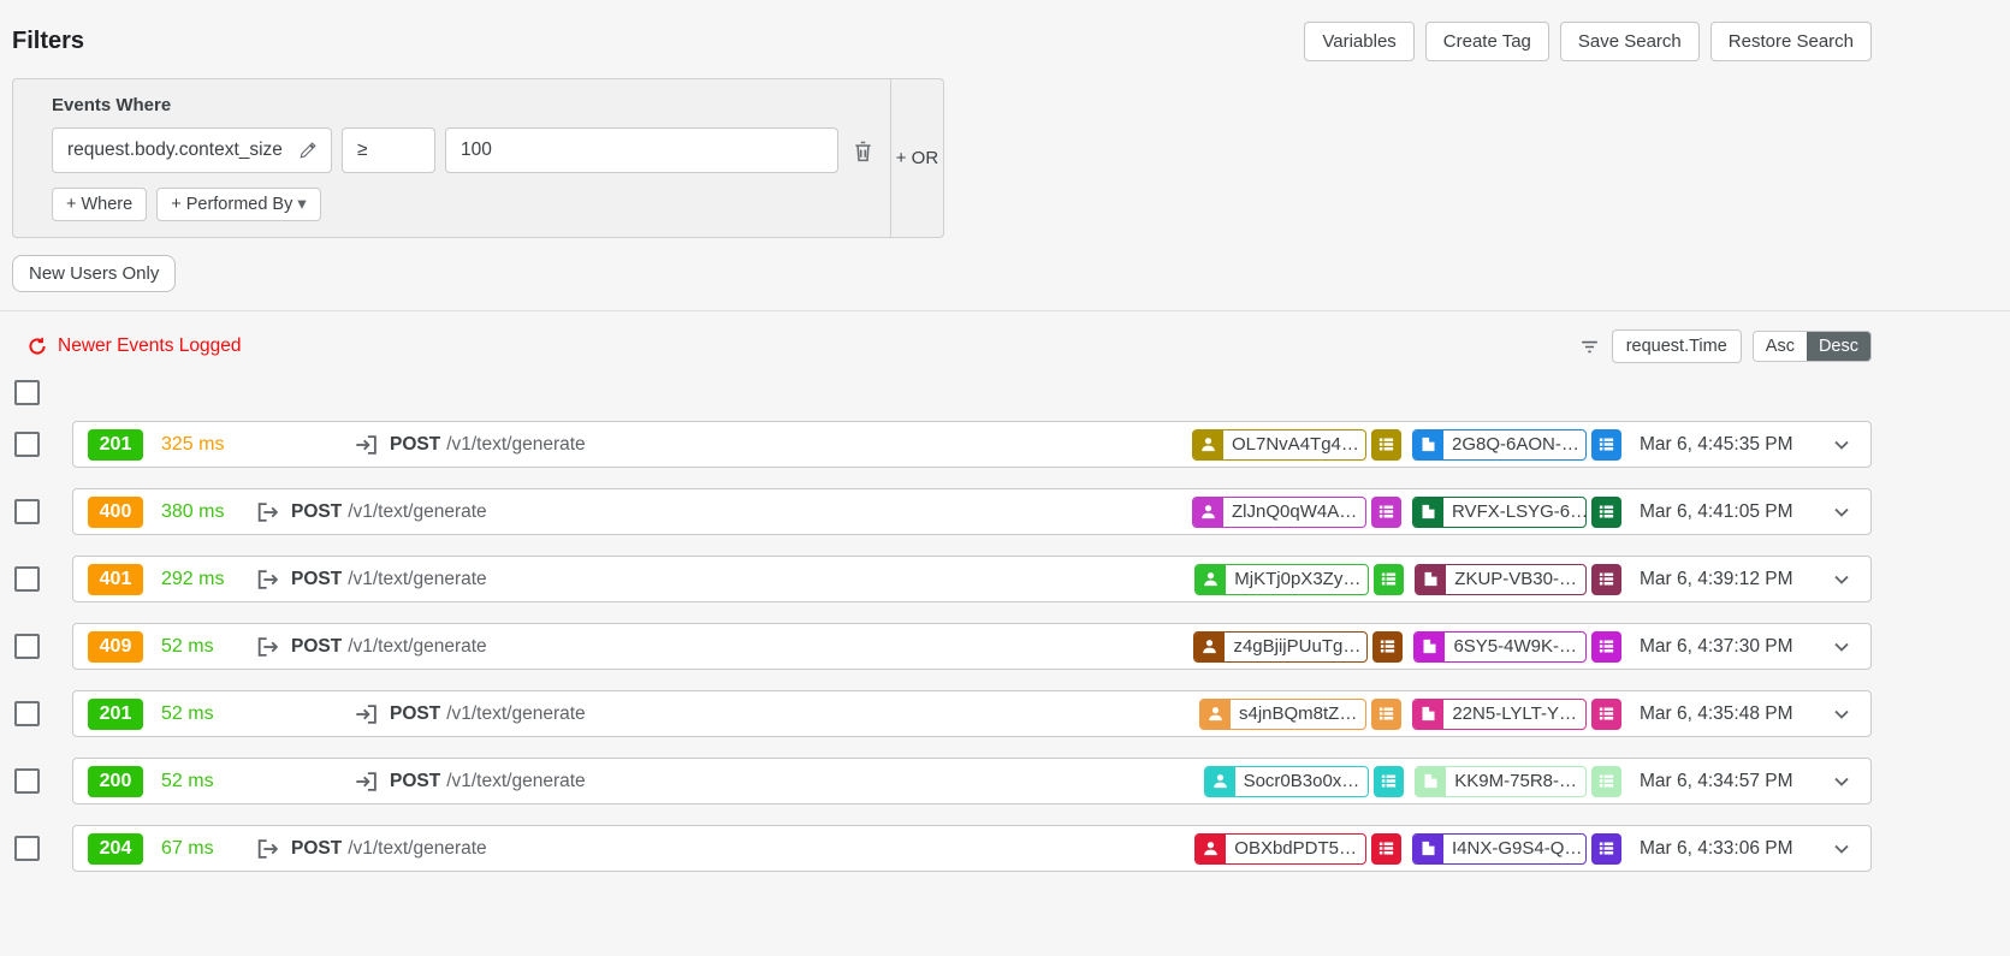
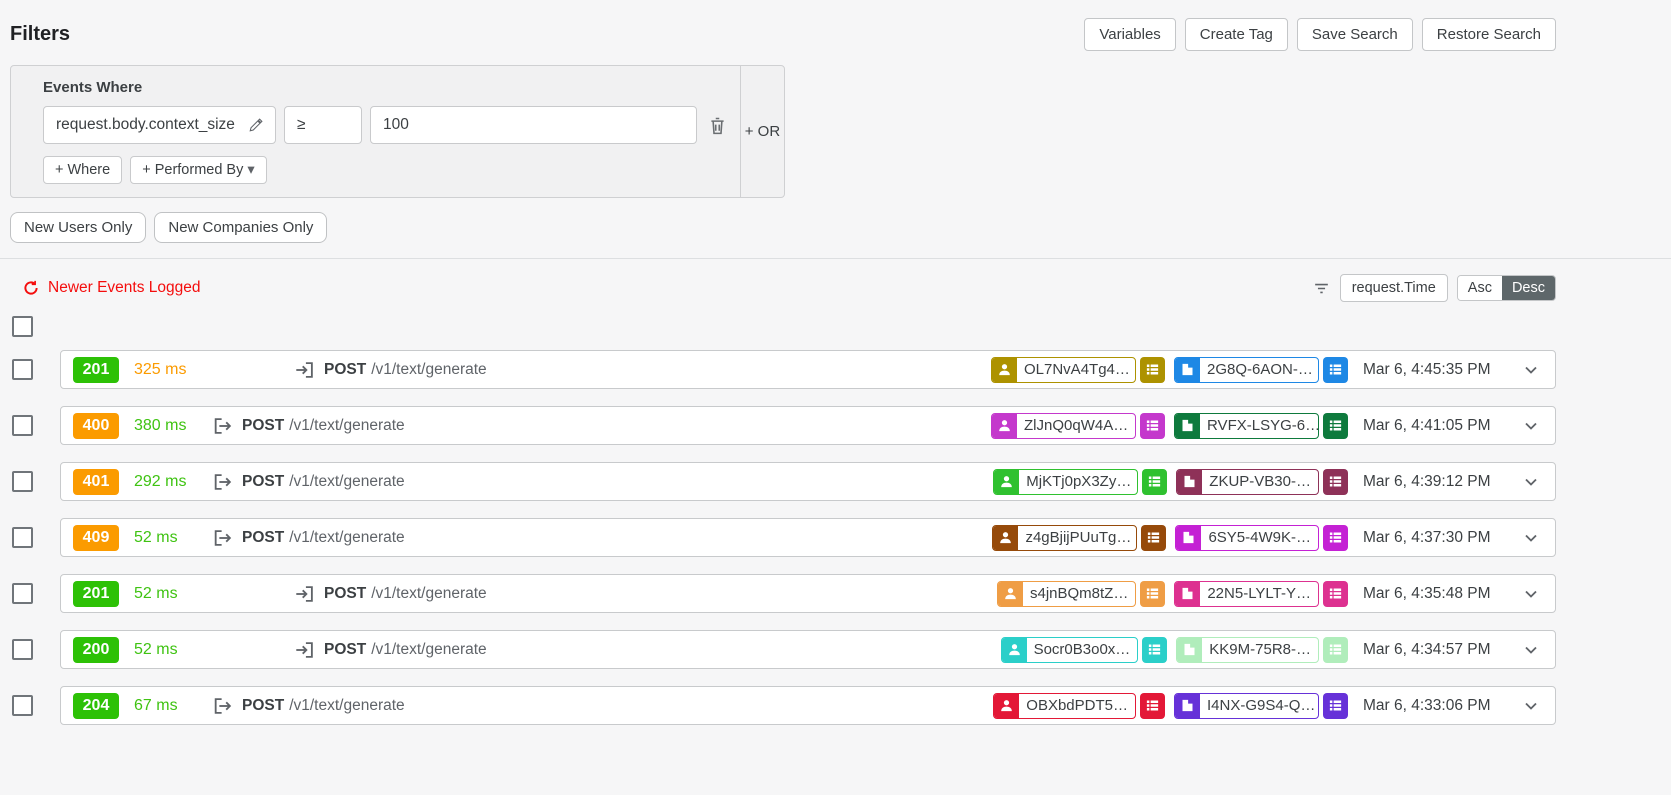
  Filters
  Variables
  Create Tag
  Save Search
  Restore Search
  Events Where
  request.body.context_size
  ≥
  100
  + Where
  + Performed By
  ▾
  + OR
  New Users Only
+ New Companies Only
  Newer Events Logged
  request.Time
  Asc
  Desc
  201
  325 ms
  POST
  /v1/text/generate
  OL7NvA4Tg4…
  2G8Q-6AON-…
  Mar 6, 4:45:35 PM
  400
  380 ms
  POST
  /v1/text/generate
  ZlJnQ0qW4A…
  RVFX-LSYG-6…
  Mar 6, 4:41:05 PM
  401
  292 ms
  POST
  /v1/text/generate
  MjKTj0pX3Zy…
  ZKUP-VB30-…
  Mar 6, 4:39:12 PM
  409
  52 ms
  POST
  /v1/text/generate
  z4gBjijPUuTg…
  6SY5-4W9K-…
  Mar 6, 4:37:30 PM
  201
  52 ms
  POST
  /v1/text/generate
  s4jnBQm8tZ…
  22N5-LYLT-Y…
  Mar 6, 4:35:48 PM
  200
  52 ms
  POST
  /v1/text/generate
  Socr0B3o0x…
  KK9M-75R8-…
  Mar 6, 4:34:57 PM
  204
  67 ms
  POST
  /v1/text/generate
  OBXbdPDT5…
  I4NX-G9S4-Q…
  Mar 6, 4:33:06 PM
